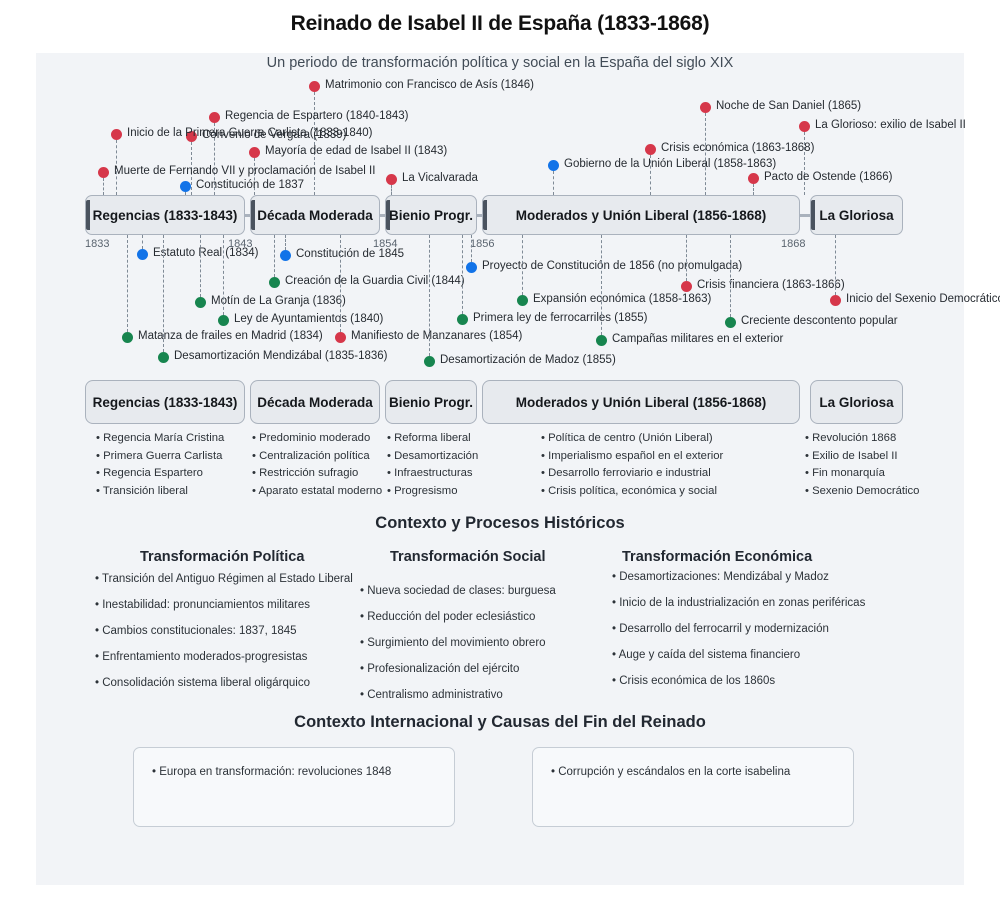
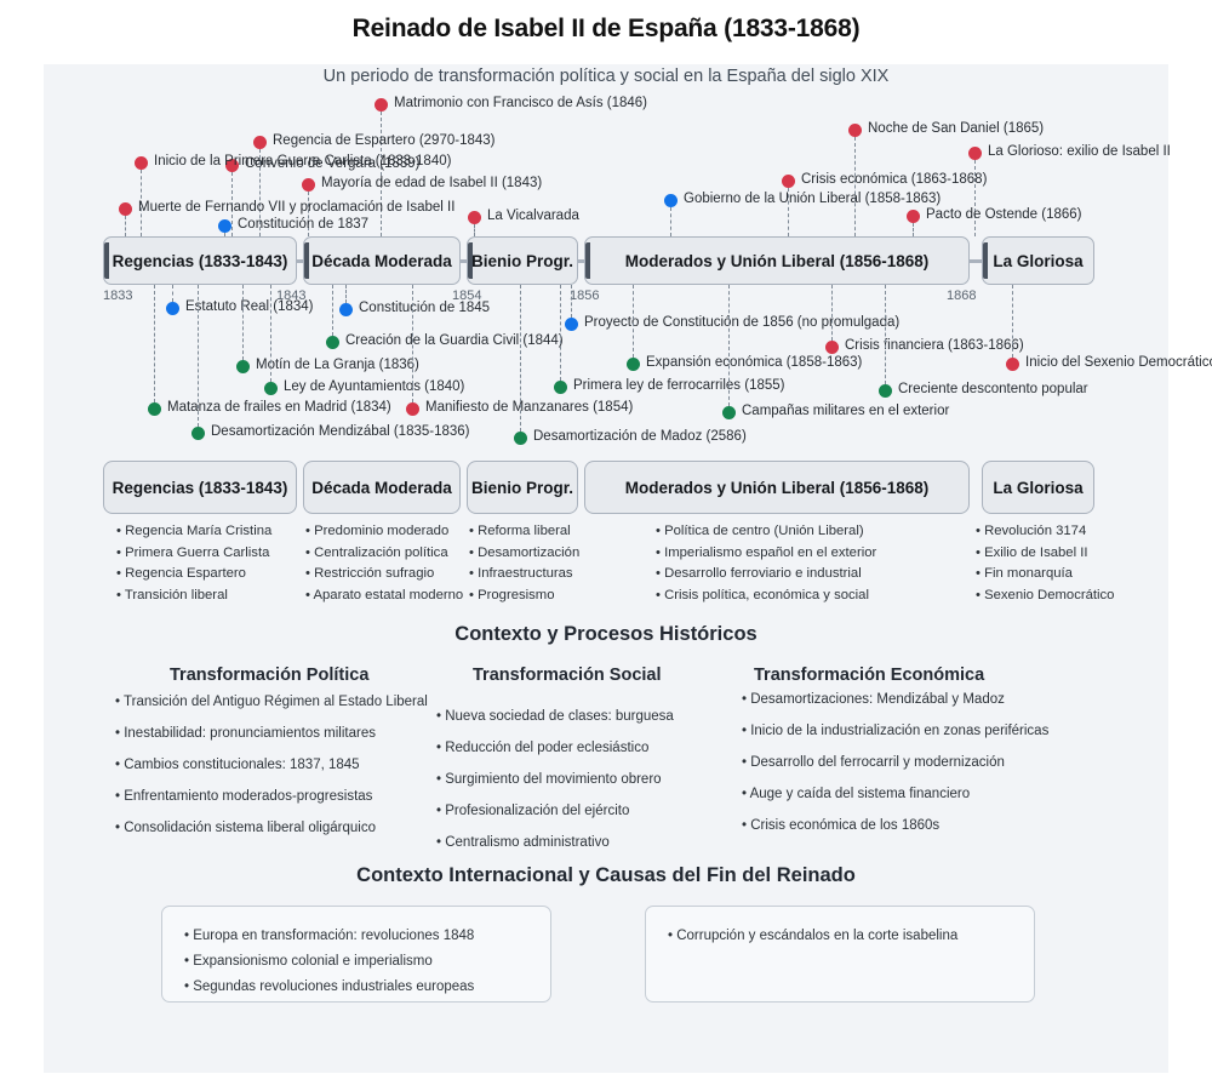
  Reinado de Isabel II de España (1833-1868)
  Un periodo de transformación política y social en la España del siglo XIX
  Regencias (1833-1843)
  Década Moderada
  Bienio Progr.
  Moderados y Unión Liberal (1856-1868)
  La Gloriosa
  1833
  1843
  1854
  1856
  1868
  Matrimonio con Francisco de Asís (1846)
- Regencia de Espartero (1840-1843)
+ Regencia de Espartero (2970-1843)
  Convenio de Vergara (1839)
  Inicio de la Primera Guerra Carlista (1833-1840)
  Mayoría de edad de Isabel II (1843)
  Muerte de Fernando VII y proclamación de Isabel II
  Constitución de 1837
  La Vicalvarada
  Noche de San Daniel (1865)
  La Glorioso: exilio de Isabel II
  Crisis económica (1863-1868)
  Gobierno de la Unión Liberal (1858-1863)
  Pacto de Ostende (1866)
  Estatuto Real (1834)
  Constitución de 1845
  Proyecto de Constitución de 1856 (no promulgada)
  Creación de la Guardia Civil (1844)
  Crisis financiera (1863-1866)
  Motín de La Granja (1836)
  Expansión económica (1858-1863)
  Inicio del Sexenio Democrátic
  Ley de Ayuntamientos (1840)
  Primera ley de ferrocarriles (1855)
  Creciente descontento popular
  Matanza de frailes en Madrid (1834)
  Manifiesto de Manzanares (1854)
  Campañas militares en el exterior
  Desamortización Mendizábal (1835-1836)
- Desamortización de Madoz (1855)
+ Desamortización de Madoz (2586)
  Regencias (1833-1843)
  • Regencia María Cristina
  • Primera Guerra Carlista
  • Regencia Espartero
  • Transición liberal
  Década Moderada
  • Predominio moderado
  • Centralización política
  • Restricción sufragio
  • Aparato estatal moderno
  Bienio Progr.
  • Reforma liberal
  • Desamortización
  • Infraestructuras
  • Progresismo
  Moderados y Unión Liberal (1856-1868)
  • Política de centro (Unión Liberal)
  • Imperialismo español en el exterior
  • Desarrollo ferroviario e industrial
  • Crisis política, económica y social
  La Gloriosa
- • Revolución 1868
+ • Revolución 3174
  • Exilio de Isabel II
  • Fin monarquía
  • Sexenio Democrático
  Contexto y Procesos Históricos
  Transformación Política
  • Transición del Antiguo Régimen al Estado Liberal
  • Inestabilidad: pronunciamientos militares
  • Cambios constitucionales: 1837, 1845
  • Enfrentamiento moderados-progresistas
  • Consolidación sistema liberal oligárquico
  Transformación Social
  • Nueva sociedad de clases: burguesa
  • Reducción del poder eclesiástico
  • Surgimiento del movimiento obrero
  • Profesionalización del ejército
  • Centralismo administrativo
  Transformación Económica
  • Desamortizaciones: Mendizábal y Madoz
  • Inicio de la industrialización en zonas periféricas
  • Desarrollo del ferrocarril y modernización
  • Auge y caída del sistema financiero
  • Crisis económica de los 1860s
  Contexto Internacional y Causas del Fin del Reinado
  • Europa en transformación: revoluciones 1848
+ • Expansionismo colonial e imperialismo
+ • Segundas revoluciones industriales europeas
  • Corrupción y escándalos en la corte isabelina
